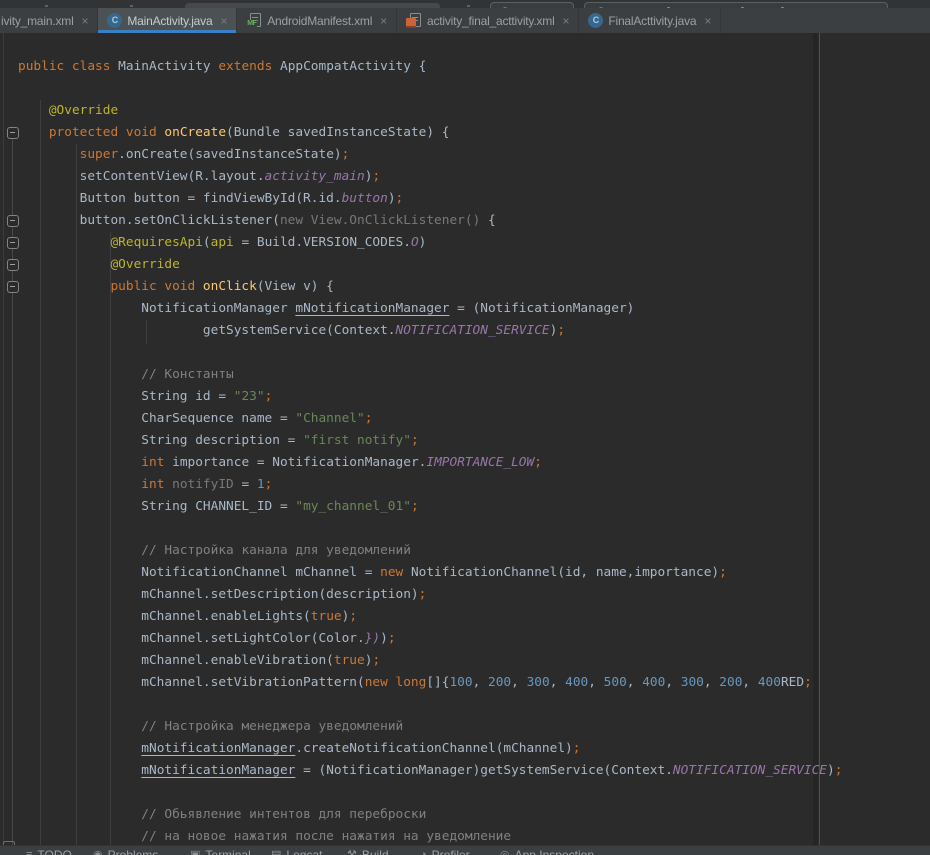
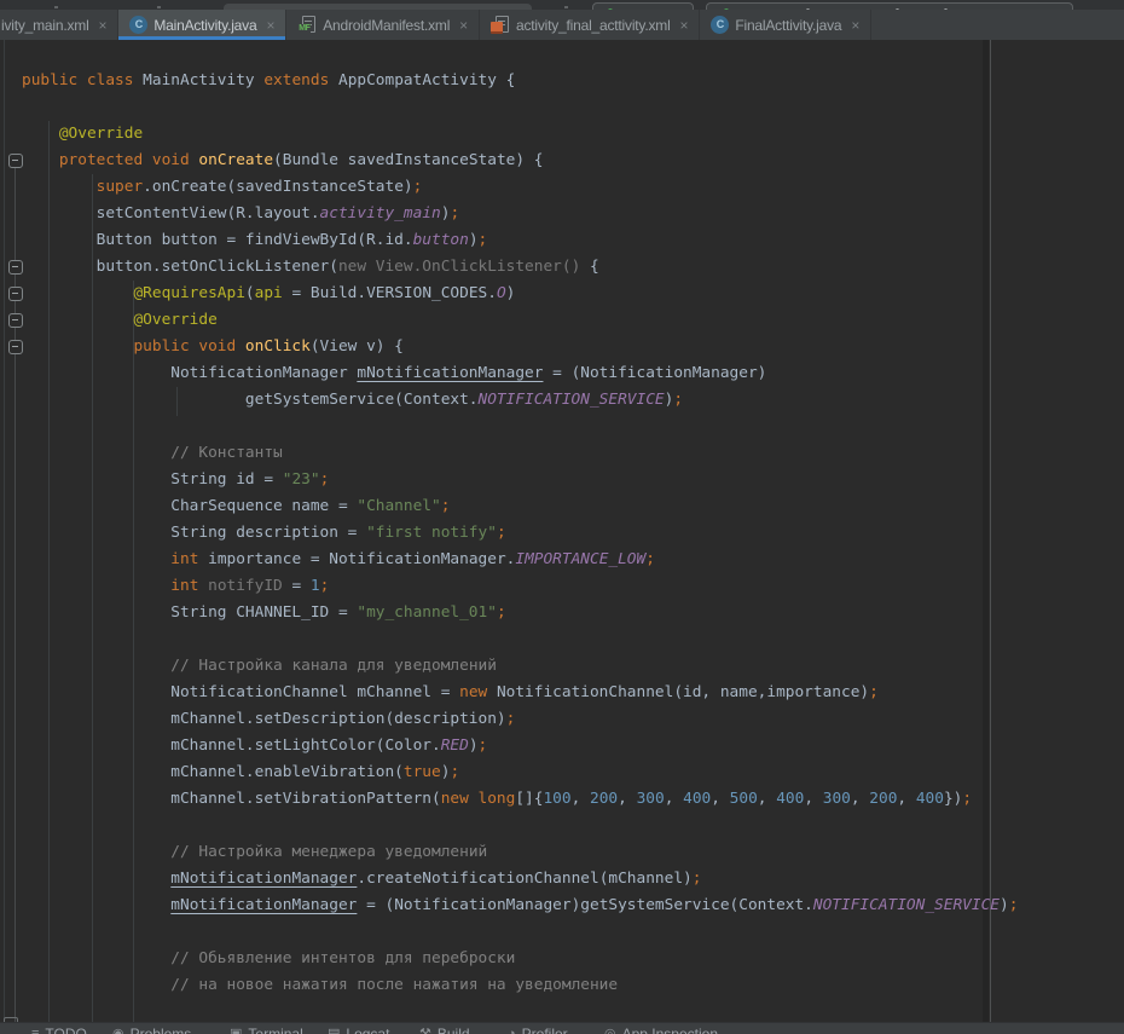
  ivity_main.xml
  ×
  C
  MainActivity.java
  ×
  AndroidManifest.xml
  ×
  activity_final_acttivity.xml
  ×
  C
  FinalActtivity.java
  ×
  public class MainActivity extends AppCompatActivity {
  @Override
  protected void onCreate(Bundle savedInstanceState) {
  super.onCreate(savedInstanceState);
  setContentView(R.layout.activity_main);
  Button button = findViewById(R.id.button);
  button.setOnClickListener(new View.OnClickListener() {
  @RequiresApi(api = Build.VERSION_CODES.O)
  @Override
  public void onClick(View v) {
  NotificationManager mNotificationManager = (NotificationManager)
  getSystemService(Context.NOTIFICATION_SERVICE);
  // Константы
  String id = "23";
  CharSequence name = "Channel";
  String description = "first notify";
  int importance = NotificationManager.IMPORTANCE_LOW;
  int notifyID = 1;
  String CHANNEL_ID = "my_channel_01";
  // Настройка канала для уведомлений
  NotificationChannel mChannel = new NotificationChannel(id, name,importance);
  mChannel.setDescription(description);
- mChannel.enableLights(true);
- mChannel.setLightColor(Color.}));
+ mChannel.setLightColor(Color.RED);
  mChannel.enableVibration(true);
- mChannel.setVibrationPattern(new long[]{100, 200, 300, 400, 500, 400, 300, 200, 400RED;
+ mChannel.setVibrationPattern(new long[]{100, 200, 300, 400, 500, 400, 300, 200, 400});
  // Настройка менеджера уведомлений
  mNotificationManager.createNotificationChannel(mChannel);
  mNotificationManager = (NotificationManager)getSystemService(Context.NOTIFICATION_SERVICE);
  // Обьявление интентов для переброски
  // на новое нажатия после нажатия на уведомление
